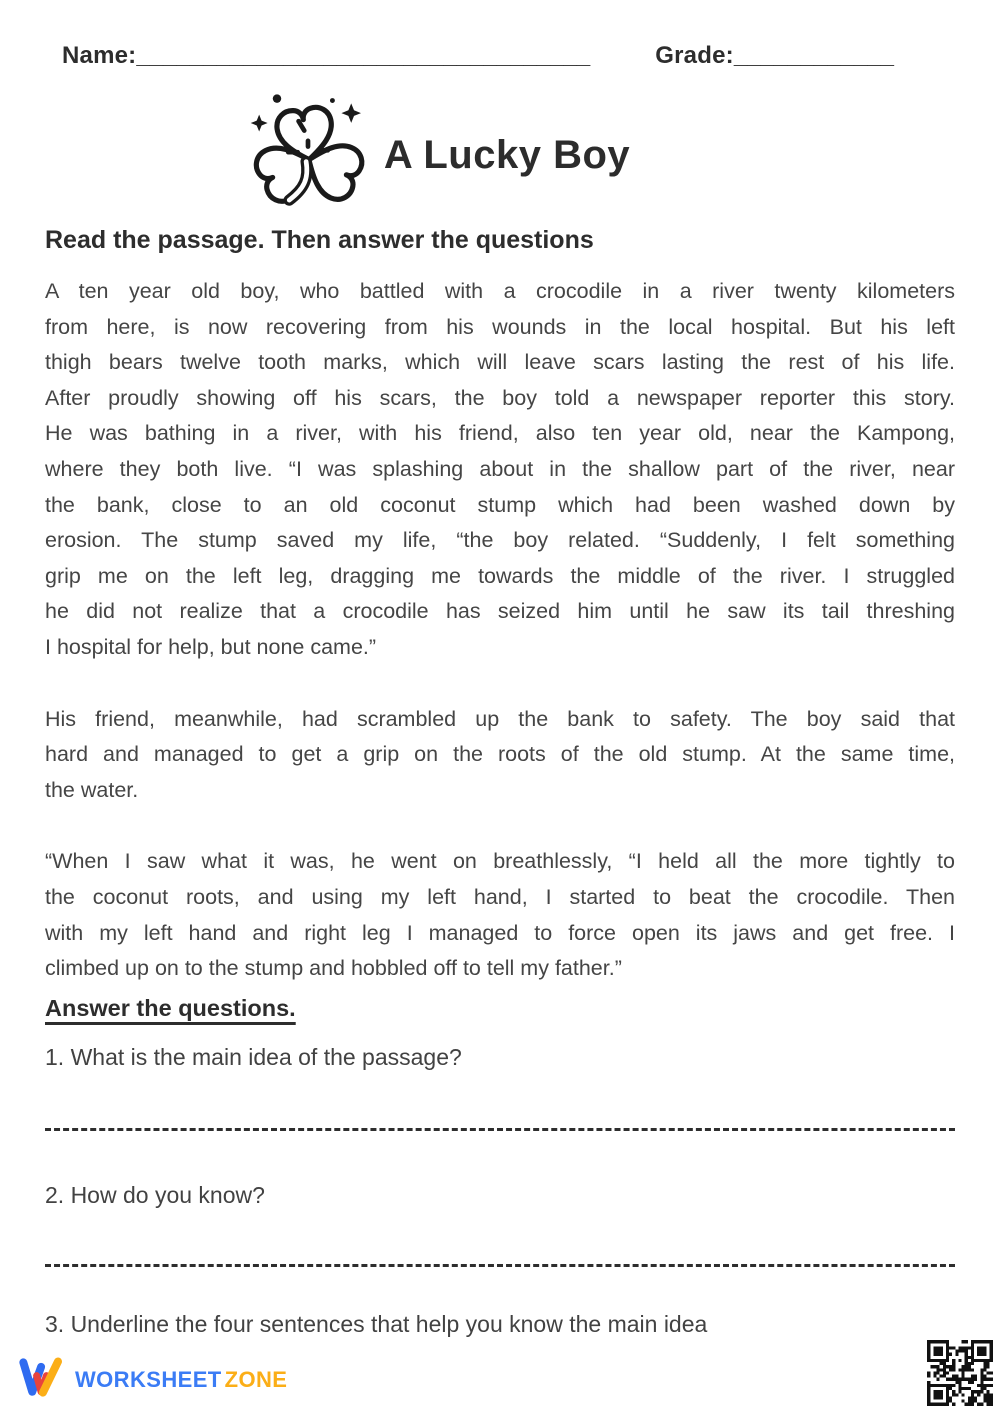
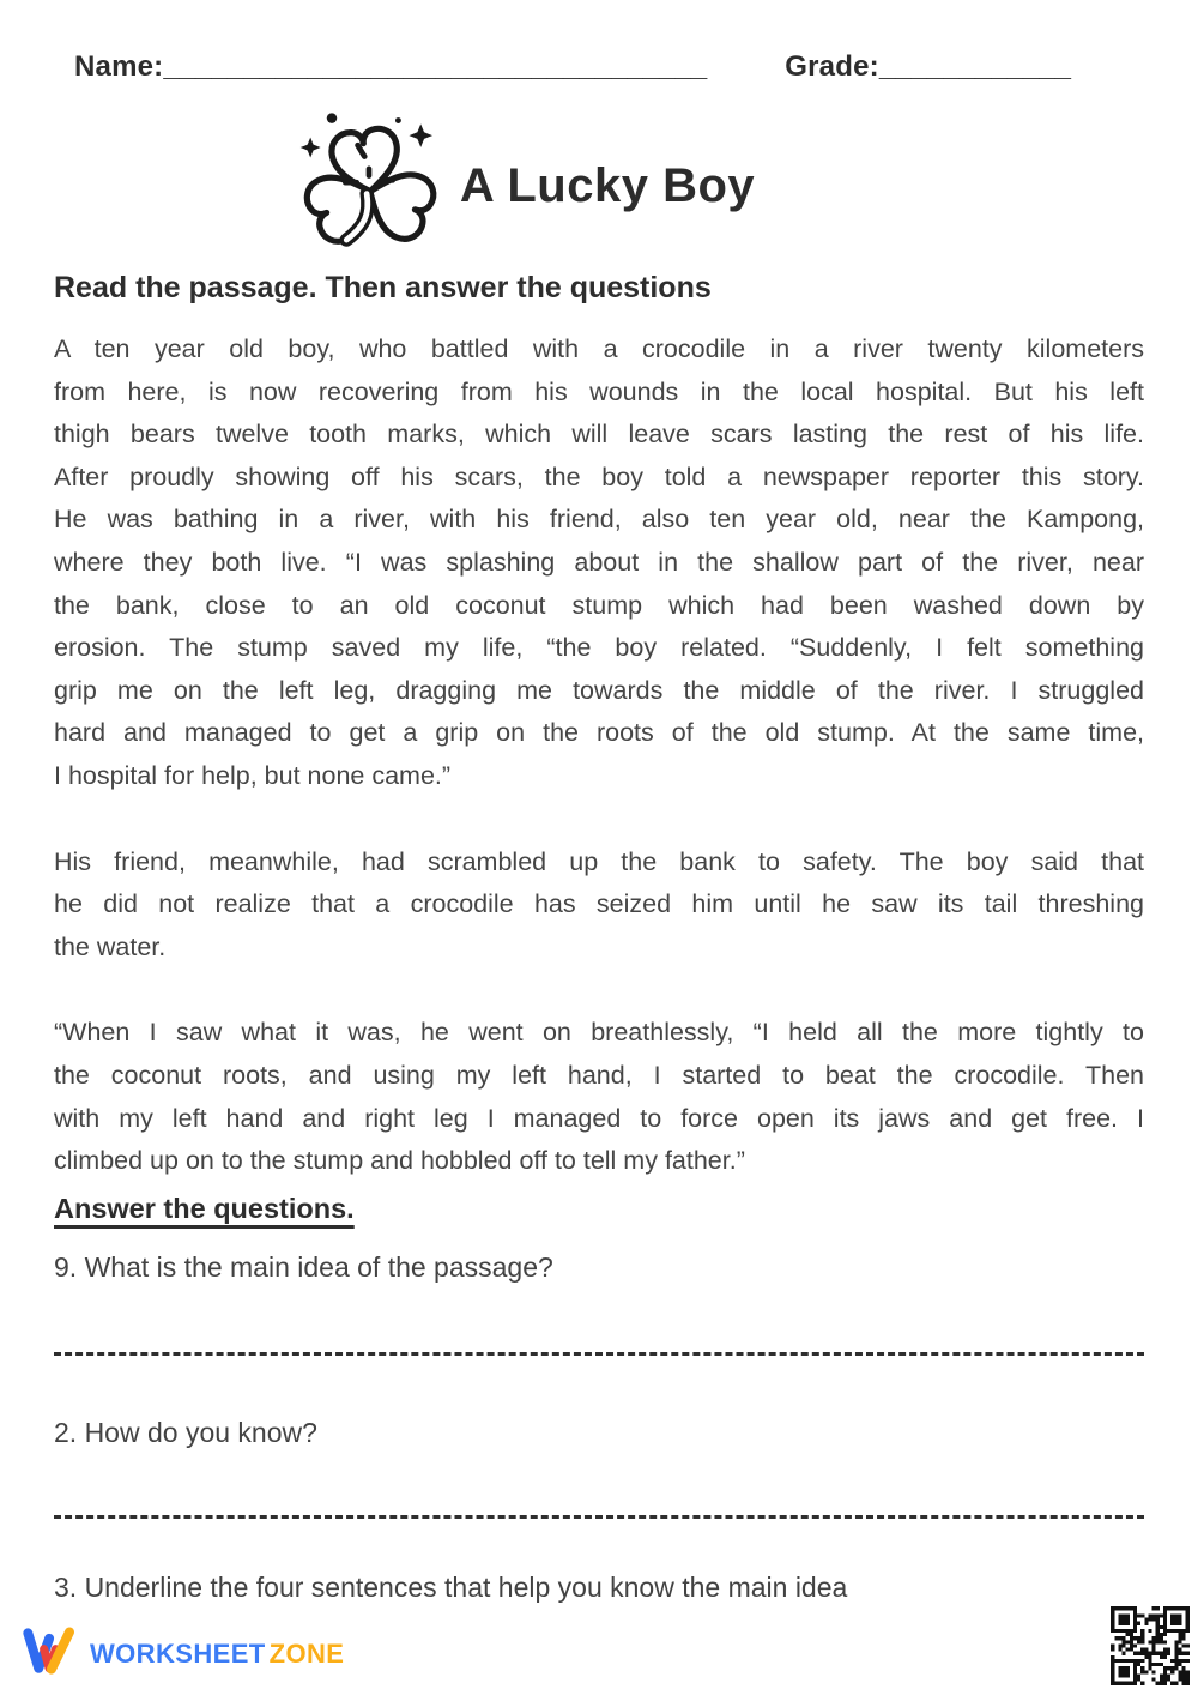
  Name:
  __________________________________
  Grade:
  ____________
  A Lucky Boy
  Read the passage. Then answer the questions
  A ten year old boy, who battled with a crocodile in a river twenty kilometers
  from here, is now recovering from his wounds in the local hospital. But his left
  thigh bears twelve tooth marks, which will leave scars lasting the rest of his life.
  After proudly showing off his scars, the boy told a newspaper reporter this story.
  He was bathing in a river, with his friend, also ten year old, near the Kampong,
  where they both live. “I was splashing about in the shallow part of the river, near
  the bank, close to an old coconut stump which had been washed down by
  erosion. The stump saved my life, “the boy related. “Suddenly, I felt something
  grip me on the left leg, dragging me towards the middle of the river. I struggled
- he did not realize that a crocodile has seized him until he saw its tail threshing
+ hard and managed to get a grip on the roots of the old stump. At the same time,
  I hospital for help, but none came.”
  His friend, meanwhile, had scrambled up the bank to safety. The boy said that
- hard and managed to get a grip on the roots of the old stump. At the same time,
+ he did not realize that a crocodile has seized him until he saw its tail threshing
  the water.
  “When I saw what it was, he went on breathlessly, “I held all the more tightly to
  the coconut roots, and using my left hand, I started to beat the crocodile. Then
  with my left hand and right leg I managed to force open its jaws and get free. I
  climbed up on to the stump and hobbled off to tell my father.”
  Answer the questions.
- 1. What is the main idea of the passage?
+ 9. What is the main idea of the passage?
  2. How do you know?
  3. Underline the four sentences that help you know the main idea
  WORKSHEETZONE
